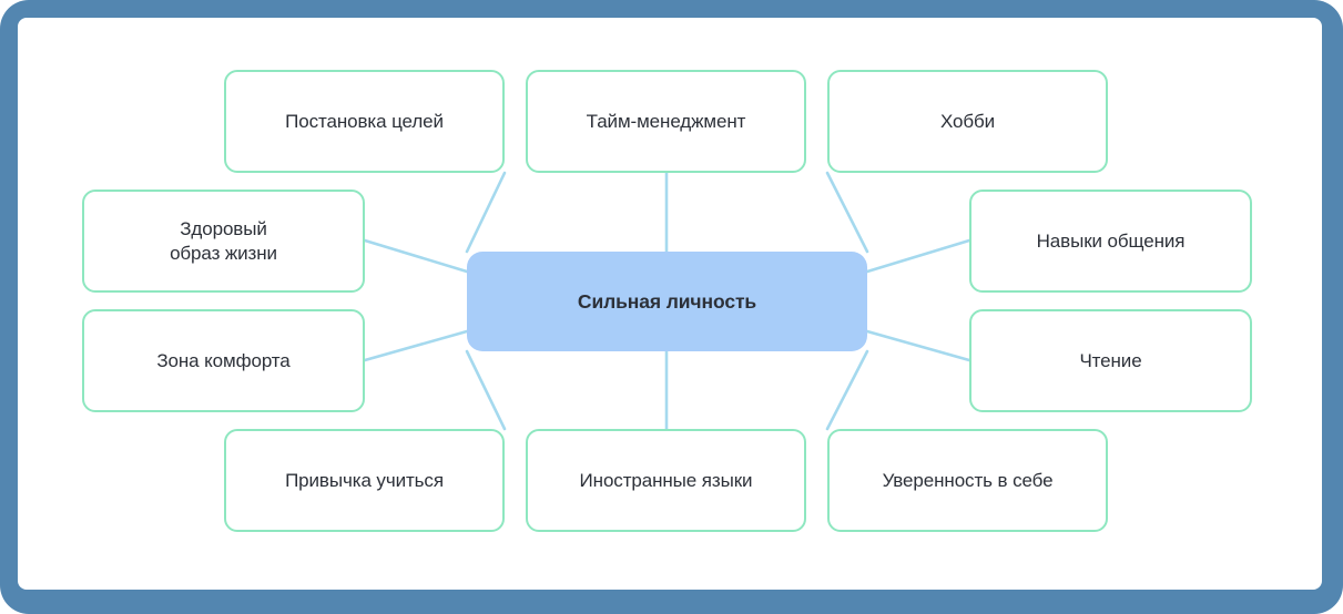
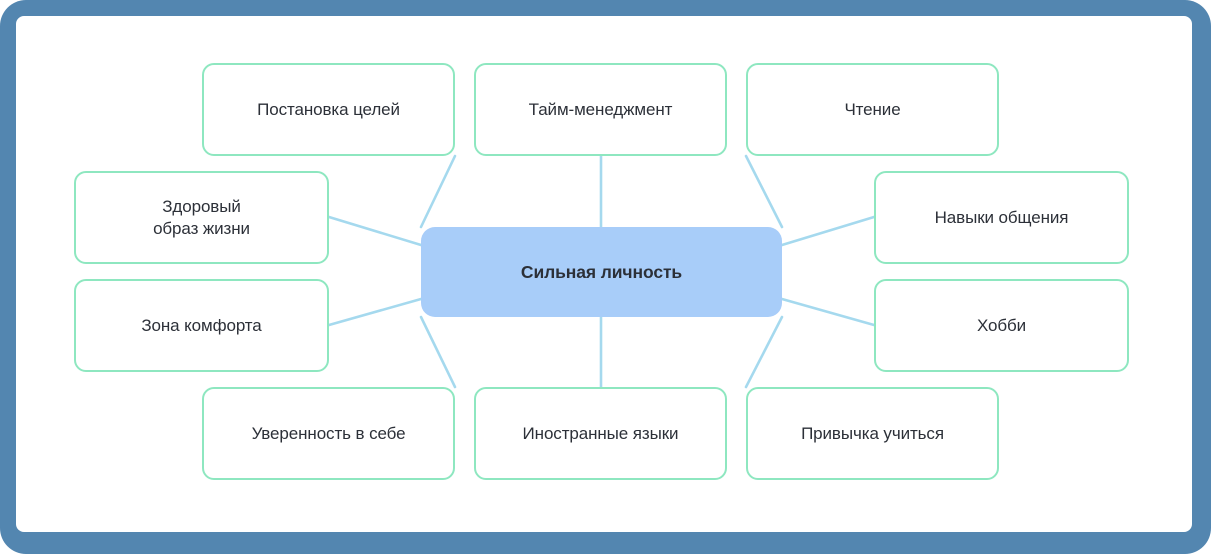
  Сильная личность
  Постановка целей
  Тайм-менеджмент
- Хобби
+ Чтение
  Здоровый
  образ жизни
  Зона комфорта
  Навыки общения
- Чтение
+ Хобби
- Привычка учиться
+ Уверенность в себе
  Иностранные языки
- Уверенность в себе
+ Привычка учиться
